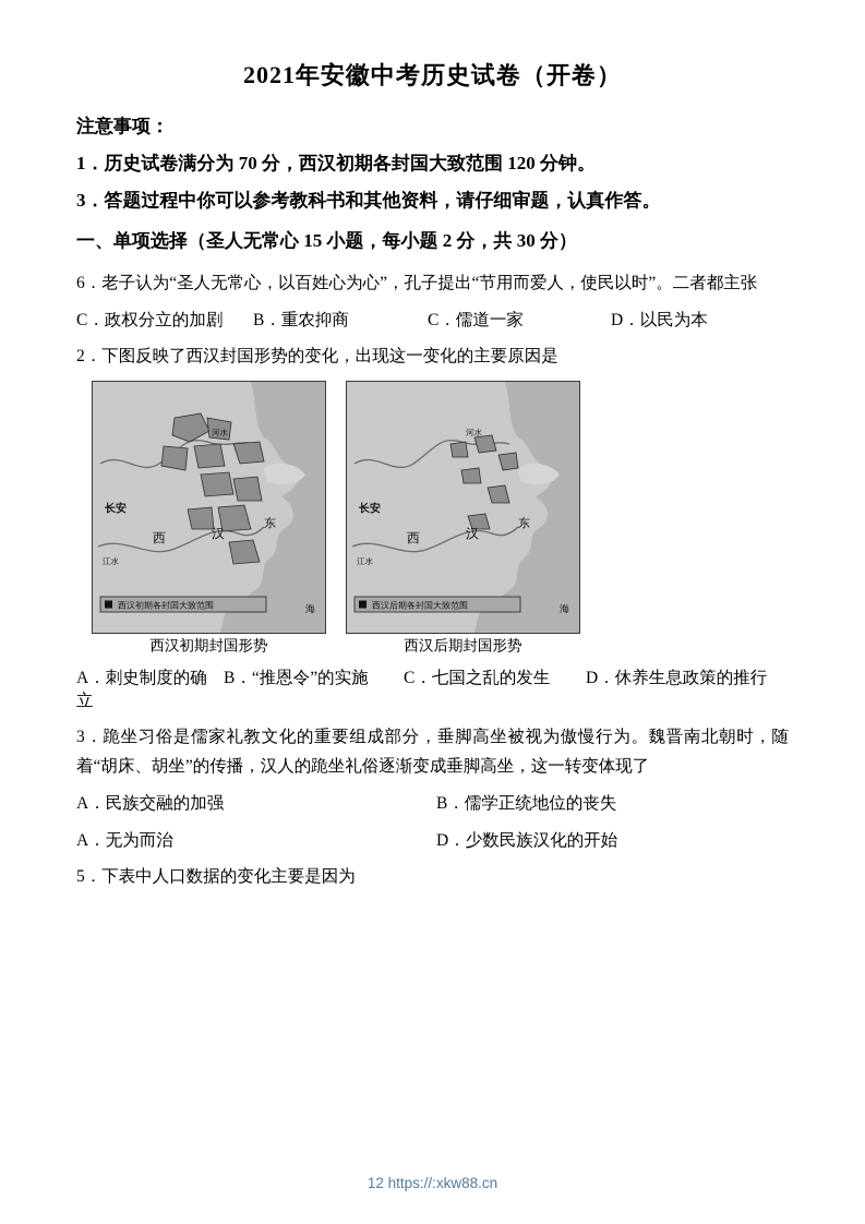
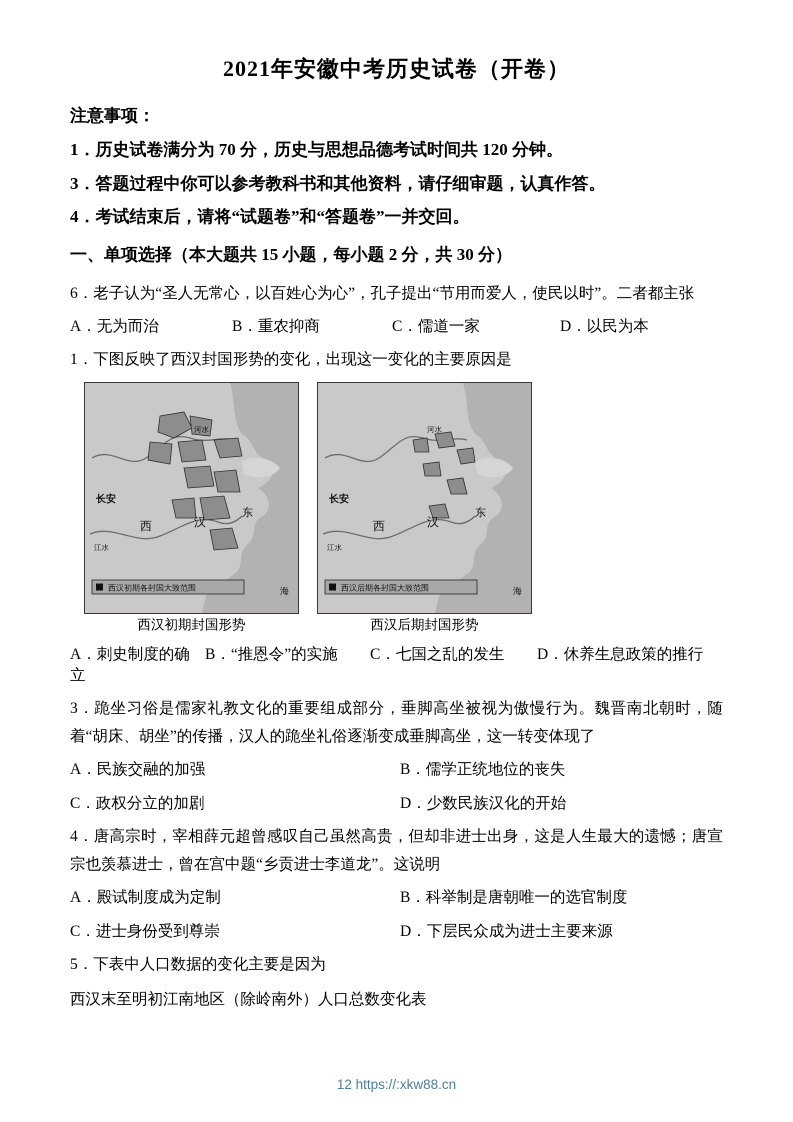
  2021年安徽中考历史试卷（开卷）
  注意事项：
- 1．历史试卷满分为 70 分，西汉初期各封国大致范围 120 分钟。
+ 1．历史试卷满分为 70 分，历史与思想品德考试时间共 120 分钟。
  3．答题过程中你可以参考教科书和其他资料，请仔细审题，认真作答。
+ 4．考试结束后，请将“试题卷”和“答题卷”一并交回。
- 一、单项选择（圣人无常心 15 小题，每小题 2 分，共 30 分）
+ 一、单项选择（本大题共 15 小题，每小题 2 分，共 30 分）
  6．老子认为“圣人无常心，以百姓心为心”，孔子提出“节用而爱人，使民以时”。二者都主张
- C．政权分立的加剧
+ A．无为而治
  B．重农抑商
  C．儒道一家
  D．以民为本
- 2．下图反映了西汉封国形势的变化，出现这一变化的主要原因是
+ 1．下图反映了西汉封国形势的变化，出现这一变化的主要原因是
  长安
  西
  汉
  东
  海
  河水
  江水
  西汉初期各封国大致范围
  西汉初期封国形势
  长安
  西
  汉
  东
  海
  河水
  江水
  西汉后期各封国大致范围
  西汉后期封国形势
  A．刺史制度的确立
  B．“推恩令”的实施
  C．七国之乱的发生
  D．休养生息政策的推行
  3．跪坐习俗是儒家礼教文化的重要组成部分，垂脚高坐被视为傲慢行为。魏晋南北朝时，随着“胡床、胡坐”的传播，汉人的跪坐礼俗逐渐变成垂脚高坐，这一转变体现了
  A．民族交融的加强
  B．儒学正统地位的丧失
- A．无为而治
+ C．政权分立的加剧
  D．少数民族汉化的开始
+ 4．唐高宗时，宰相薛元超曾感叹自己虽然高贵，但却非进士出身，这是人生最大的遗憾；唐宣宗也羡慕进士，曾在宫中题“乡贡进士李道龙”。这说明
+ A．殿试制度成为定制
+ B．科举制是唐朝唯一的选官制度
+ C．进士身份受到尊崇
+ D．下层民众成为进士主要来源
  5．下表中人口数据的变化主要是因为
+ 西汉末至明初江南地区（除岭南外）人口总数变化表
  12 https://:xkw88.cn
